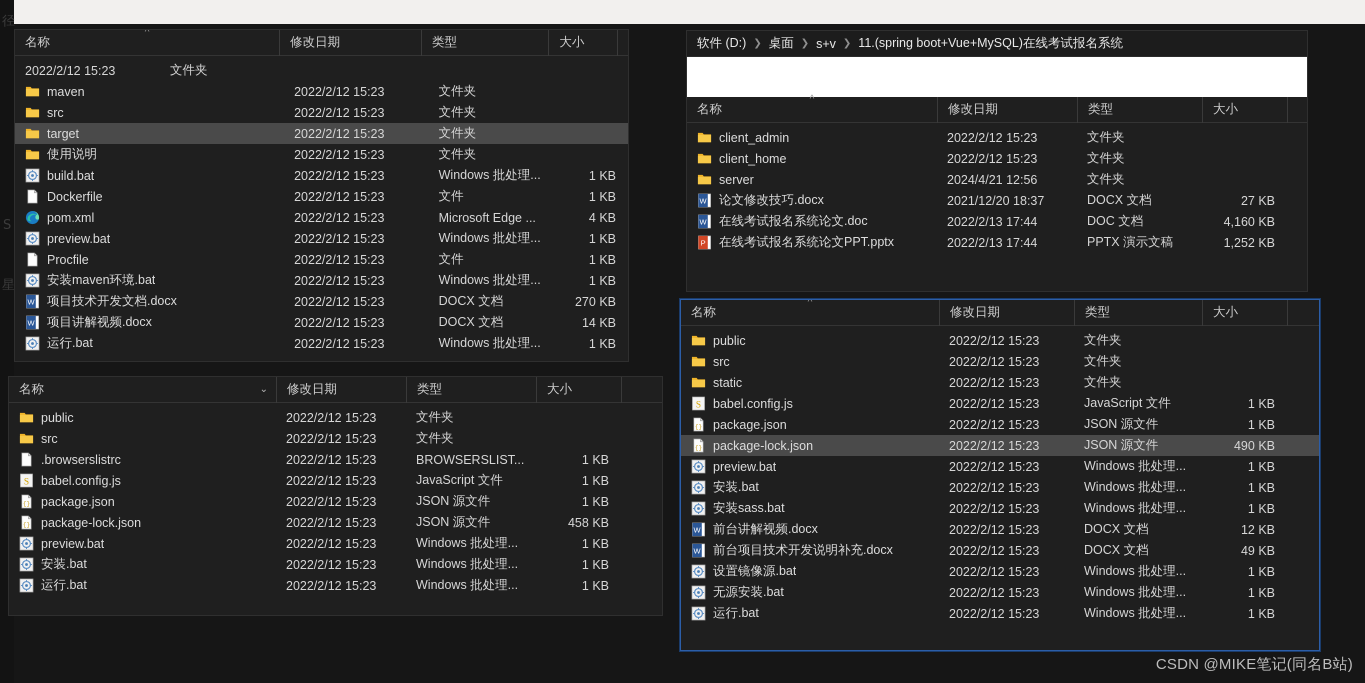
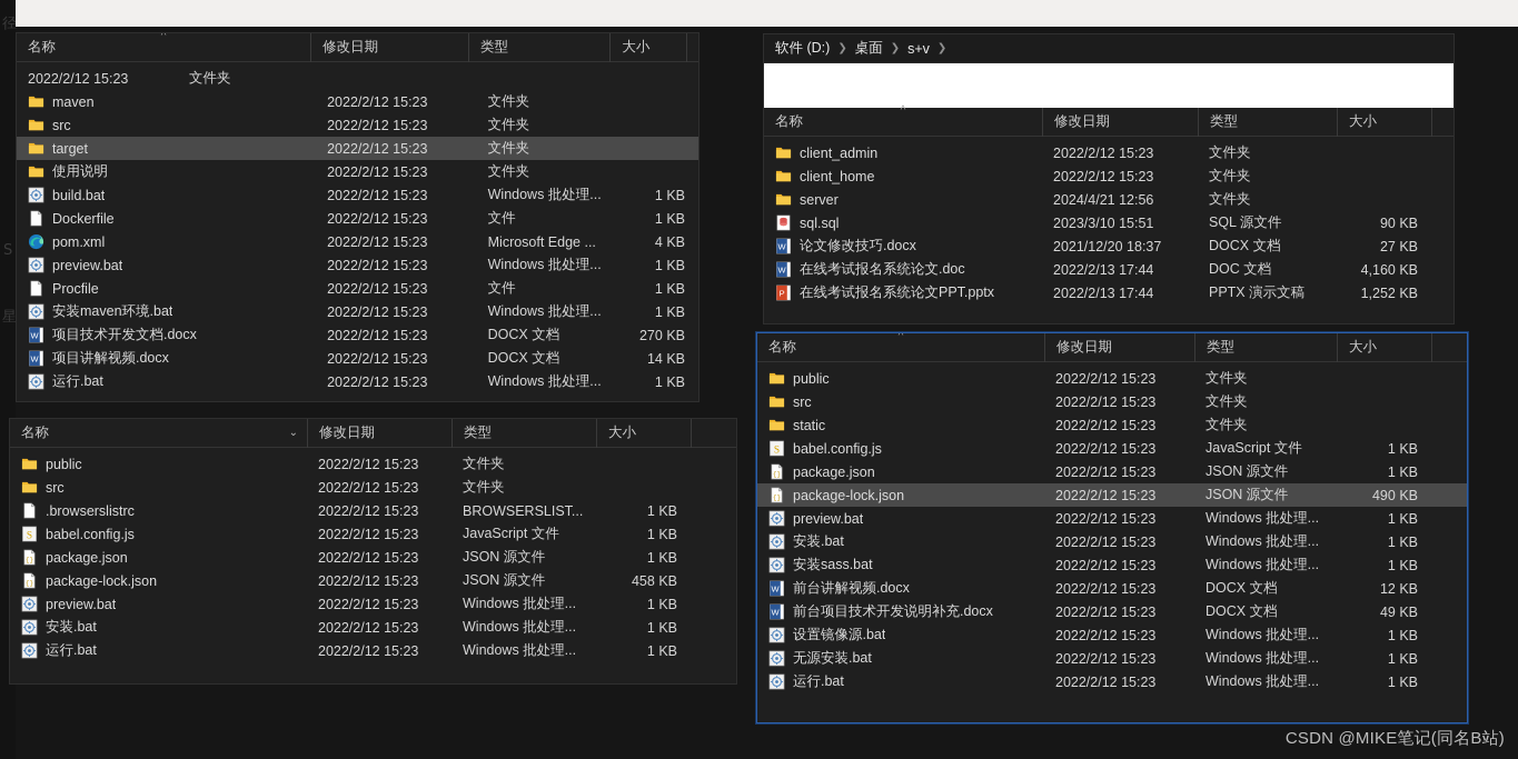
  径
  S
  星
  名称
  ^
  修改日期
  类型
  大小
  2022/2/12 15:23
  文件夹
  maven
  2022/2/12 15:23
  文件夹
  src
  2022/2/12 15:23
  文件夹
  target
  2022/2/12 15:23
  文件夹
  使用说明
  2022/2/12 15:23
  文件夹
  build.bat
  2022/2/12 15:23
  Windows 批处理...
  1 KB
  Dockerfile
  2022/2/12 15:23
  文件
  1 KB
  pom.xml
  2022/2/12 15:23
  Microsoft Edge ...
  4 KB
  preview.bat
  2022/2/12 15:23
  Windows 批处理...
  1 KB
  Procfile
  2022/2/12 15:23
  文件
  1 KB
  安装maven环境.bat
  2022/2/12 15:23
  Windows 批处理...
  1 KB
  W
  项目技术开发文档.docx
  2022/2/12 15:23
  DOCX 文档
  270 KB
  W
  项目讲解视频.docx
  2022/2/12 15:23
  DOCX 文档
  14 KB
  运行.bat
  2022/2/12 15:23
  Windows 批处理...
  1 KB
  名称
  ⌄
  修改日期
  类型
  大小
  public
  2022/2/12 15:23
  文件夹
  src
  2022/2/12 15:23
  文件夹
  .browserslistrc
  2022/2/12 15:23
  BROWSERSLIST...
  1 KB
  S
  babel.config.js
  2022/2/12 15:23
  JavaScript 文件
  1 KB
  package.json
  2022/2/12 15:23
  JSON 源文件
  1 KB
  package-lock.json
  2022/2/12 15:23
  JSON 源文件
  458 KB
  preview.bat
  2022/2/12 15:23
  Windows 批处理...
  1 KB
  安装.bat
  2022/2/12 15:23
  Windows 批处理...
  1 KB
  运行.bat
  2022/2/12 15:23
  Windows 批处理...
  1 KB
  软件 (D:)
  ❯
  桌面
  ❯
  s+v
  ❯
- 11.(spring boot+Vue+MySQL)在线考试报名系统
  名称
  ^
  修改日期
  类型
  大小
  client_admin
  2022/2/12 15:23
  文件夹
  client_home
  2022/2/12 15:23
  文件夹
  server
  2024/4/21 12:56
  文件夹
+ sql.sql
+ 2023/3/10 15:51
+ SQL 源文件
+ 90 KB
  W
  论文修改技巧.docx
  2021/12/20 18:37
  DOCX 文档
  27 KB
  W
  在线考试报名系统论文.doc
  2022/2/13 17:44
  DOC 文档
  4,160 KB
  P
  在线考试报名系统论文PPT.pptx
  2022/2/13 17:44
  PPTX 演示文稿
  1,252 KB
  名称
  ^
  修改日期
  类型
  大小
  public
  2022/2/12 15:23
  文件夹
  src
  2022/2/12 15:23
  文件夹
  static
  2022/2/12 15:23
  文件夹
  S
  babel.config.js
  2022/2/12 15:23
  JavaScript 文件
  1 KB
  package.json
  2022/2/12 15:23
  JSON 源文件
  1 KB
  package-lock.json
  2022/2/12 15:23
  JSON 源文件
  490 KB
  preview.bat
  2022/2/12 15:23
  Windows 批处理...
  1 KB
  安装.bat
  2022/2/12 15:23
  Windows 批处理...
  1 KB
  安装sass.bat
  2022/2/12 15:23
  Windows 批处理...
  1 KB
  W
  前台讲解视频.docx
  2022/2/12 15:23
  DOCX 文档
  12 KB
  W
  前台项目技术开发说明补充.docx
  2022/2/12 15:23
  DOCX 文档
  49 KB
  设置镜像源.bat
  2022/2/12 15:23
  Windows 批处理...
  1 KB
  无源安装.bat
  2022/2/12 15:23
  Windows 批处理...
  1 KB
  运行.bat
  2022/2/12 15:23
  Windows 批处理...
  1 KB
  CSDN @MIKE笔记(同名B站)
